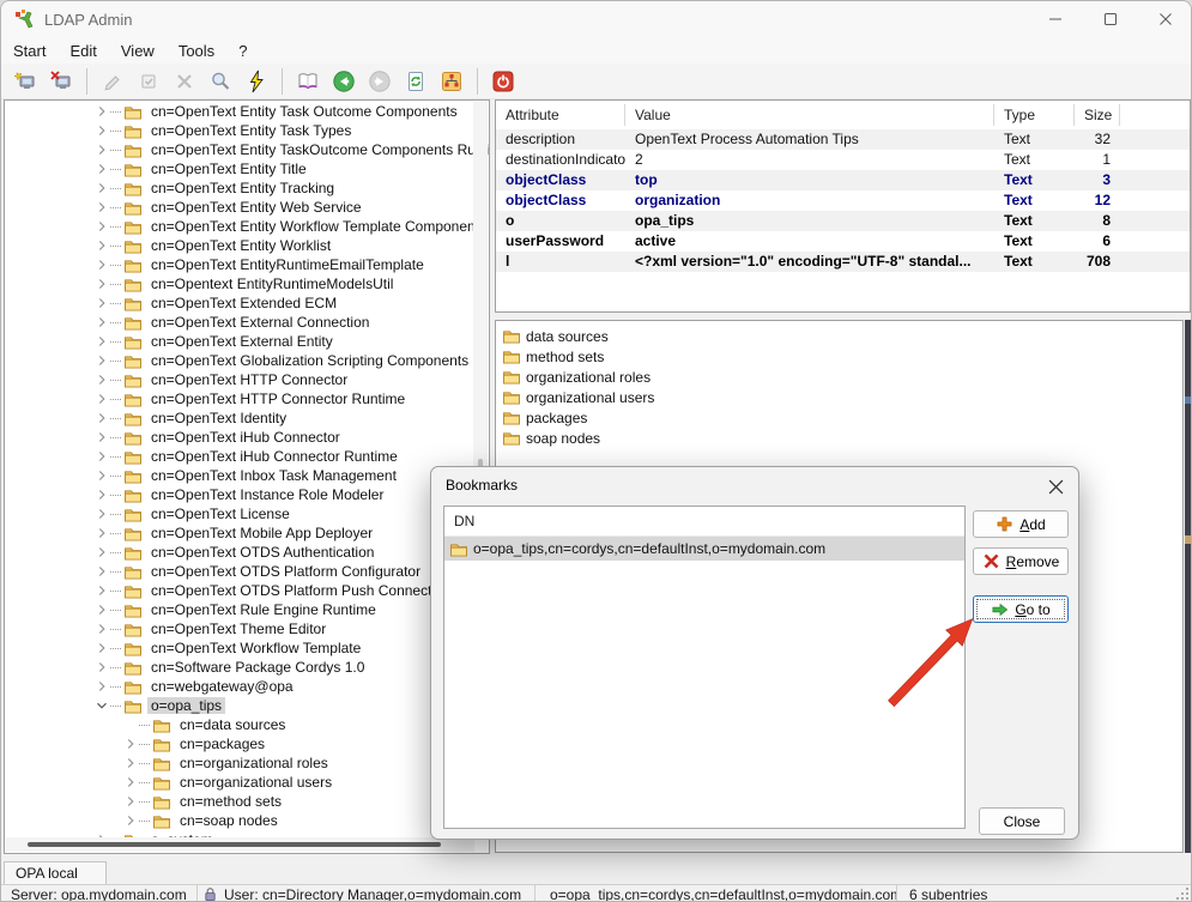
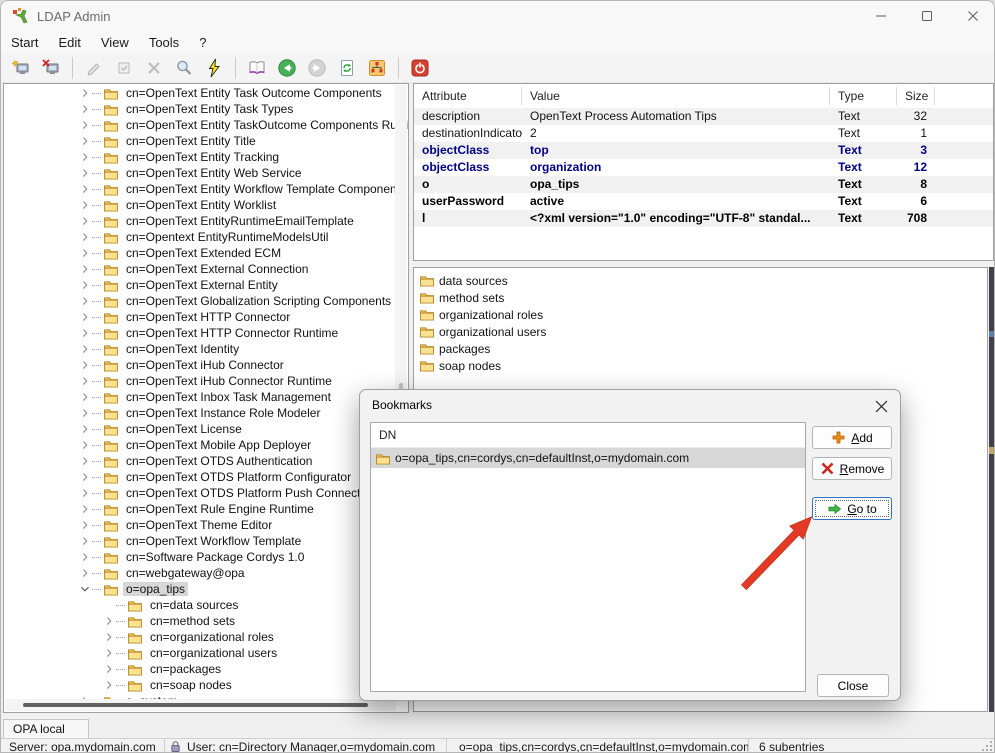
  LDAP Admin
  Start
  Edit
  View
  Tools
  ?
  cn=OpenText Entity Task Outcome Components
  cn=OpenText Entity Task Types
  cn=OpenText Entity TaskOutcome Components Ru
  cn=OpenText Entity Title
  cn=OpenText Entity Tracking
  cn=OpenText Entity Web Service
  cn=OpenText Entity Workflow Template Componen
  cn=OpenText Entity Worklist
  cn=OpenText EntityRuntimeEmailTemplate
  cn=Opentext EntityRuntimeModelsUtil
  cn=OpenText Extended ECM
  cn=OpenText External Connection
  cn=OpenText External Entity
  cn=OpenText Globalization Scripting Components
  cn=OpenText HTTP Connector
  cn=OpenText HTTP Connector Runtime
  cn=OpenText Identity
  cn=OpenText iHub Connector
  cn=OpenText iHub Connector Runtime
  cn=OpenText Inbox Task Management
  cn=OpenText Instance Role Modeler
  cn=OpenText License
  cn=OpenText Mobile App Deployer
  cn=OpenText OTDS Authentication
  cn=OpenText OTDS Platform Configurator
  cn=OpenText OTDS Platform Push Connec
  cn=OpenText Rule Engine Runtime
  cn=OpenText Theme Editor
  cn=OpenText Workflow Template
  cn=Software Package Cordys 1.0
  cn=webgateway@opa
  o=opa_tips
  cn=data sources
- cn=packages
+ cn=method sets
  cn=organizational roles
  cn=organizational users
- cn=method sets
+ cn=packages
  cn=soap nodes
  Attribute
  Value
  Type
  Size
  description
  OpenText Process Automation Tips
  Text
  32
  destinationIndicato
  2
  Text
  1
  objectClass
  top
  Text
  3
  objectClass
  organization
  Text
  12
  o
  opa_tips
  Text
  8
  userPassword
  active
  Text
  6
  l
  <?xml version="1.0" encoding="UTF-8" standal...
  Text
  708
  data sources
  method sets
  organizational roles
  organizational users
  packages
  soap nodes
  OPA local
  Server: opa.mydomain.com
  User: cn=Directory Manager,o=mydomain.com
  o=opa_tips,cn=cordys,cn=defaultInst,o=mydomain.com
  6 subentries
  Bookmarks
  DN
  o=opa_tips,cn=cordys,cn=defaultInst,o=mydomain.com
  Add
  Remove
  Go to
  Close
